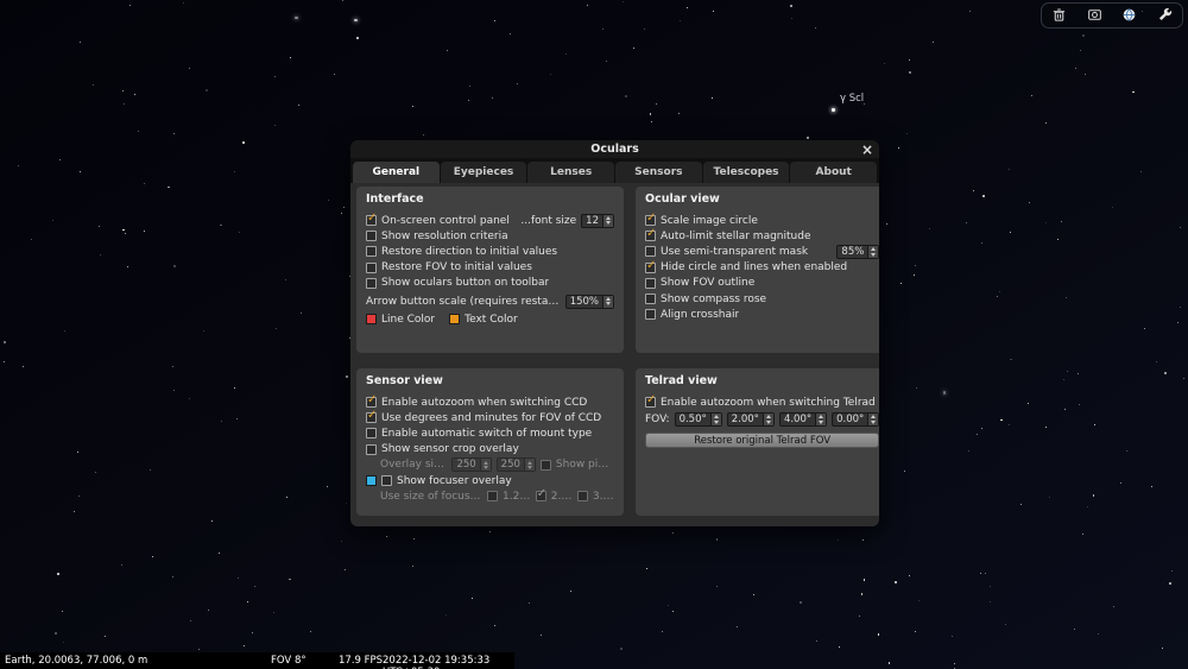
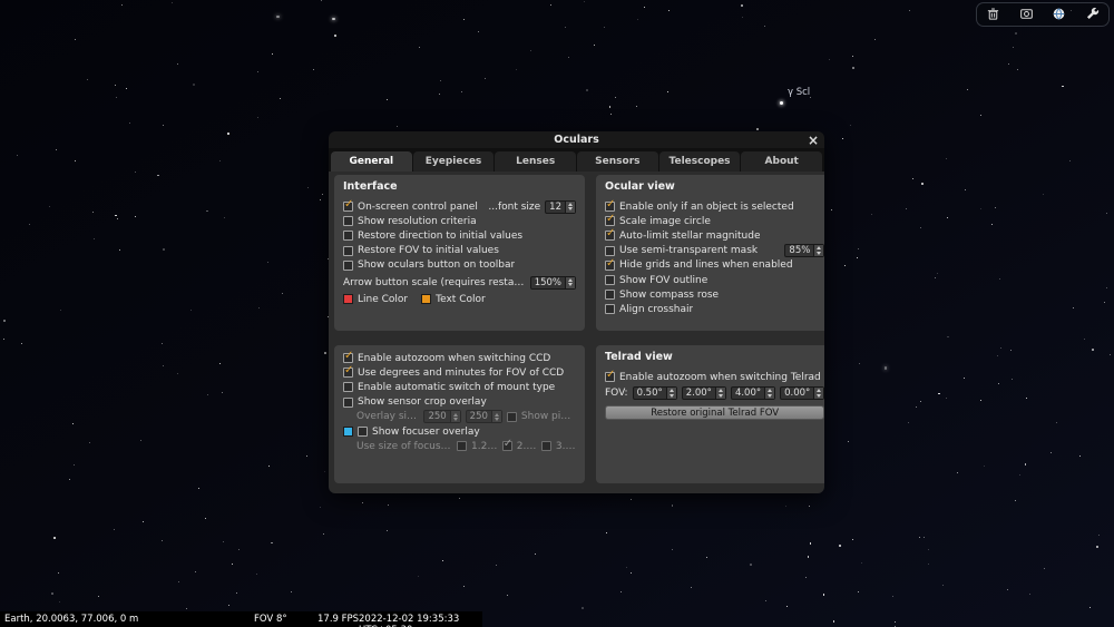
  γ Scl
  Oculars
  ×
  General
  Eyepieces
  Lenses
  Sensors
  Telescopes
  About
  Interface
  On-screen control panel
  ...font size
  12
  Show resolution criteria
  Restore direction to initial values
  Restore FOV to initial values
  Show oculars button on toolbar
  Arrow button scale (requires restart)
  150%
  Line Color
  Text Color
- Sensor view
  Enable autozoom when switching CCD
  Use degrees and minutes for FOV of CCD
  Enable automatic switch of mount type
  Show sensor crop overlay
  250
  250
  Show focuser overlay
  Use size of focuser
  1.25"
  2.0"
  3.3"
  Ocular view
+ Enable only if an object is selected
  Scale image circle
  Auto-limit stellar magnitude
  Use semi-transparent mask
  85%
- Hide circle and lines when enabled
+ Hide grids and lines when enabled
  Show FOV outline
  Show compass rose
  Align crosshair
  Telrad view
  Enable autozoom when switching Telrad
  FOV:
  0.50°
  2.00°
  4.00°
  0.00°
  Restore original Telrad FOV
  Earth, 20.0063, 77.006, 0 m
  FOV 8°
  17.9 FPS
